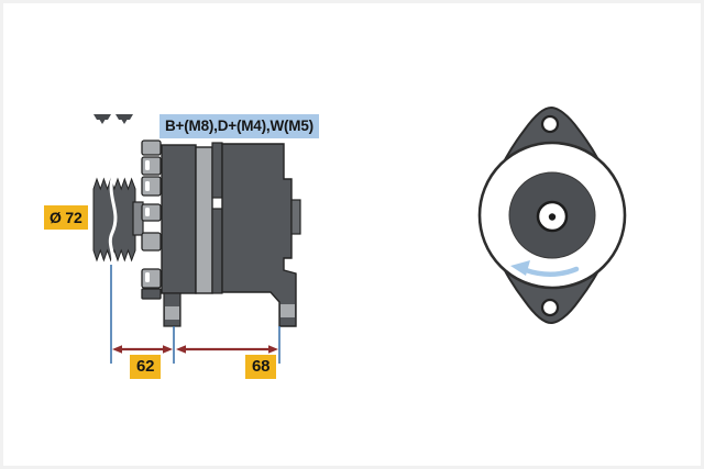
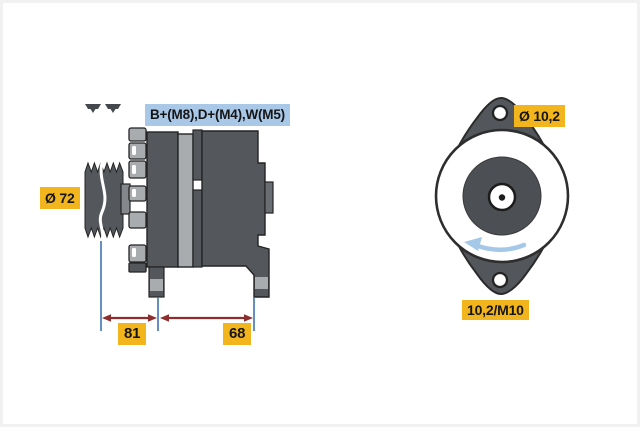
  B+(M8),D+(M4),W(M5)
  Ø 72
+ Ø 10,2
+ 10,2/M10
- 62
+ 81
  68
